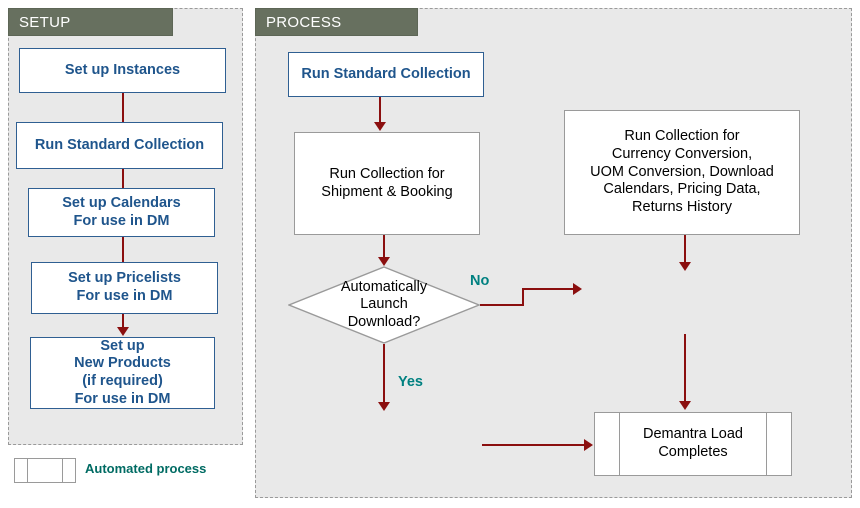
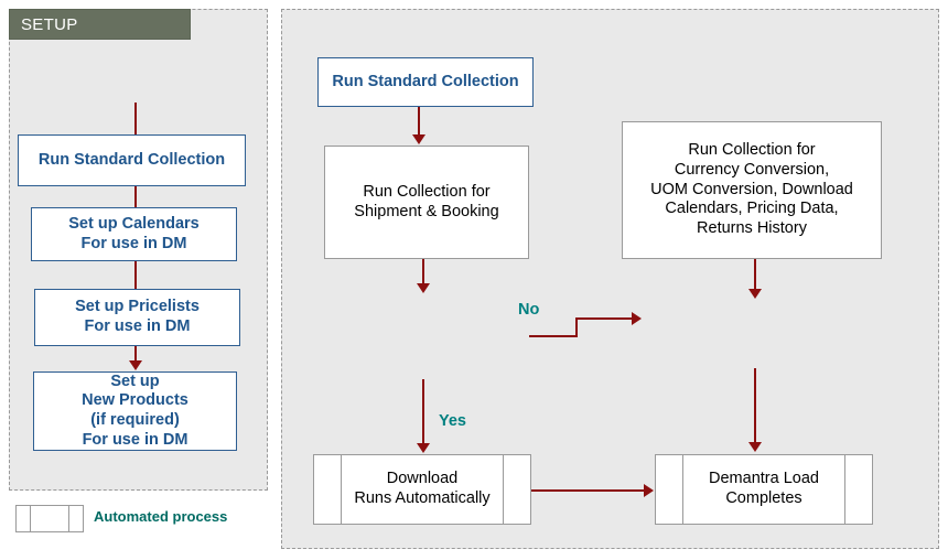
  SETUP
- Set up Instances
  Run Standard Collection
  Set up Calendars
  For use in DM
  Set up Pricelists
  For use in DM
  Set up
  New Products
  (if required)
  For use in DM
  Automated process
- PROCESS
  Run Standard Collection
  Run Collection for
  Shipment & Booking
  Run Collection for
  Currency Conversion,
  UOM Conversion, Download
  Calendars, Pricing Data,
  Returns History
+ Download
+ Runs Automatically
  Demantra Load
  Completes
- Automatically
- Launch
- Download?
  No
  Yes
